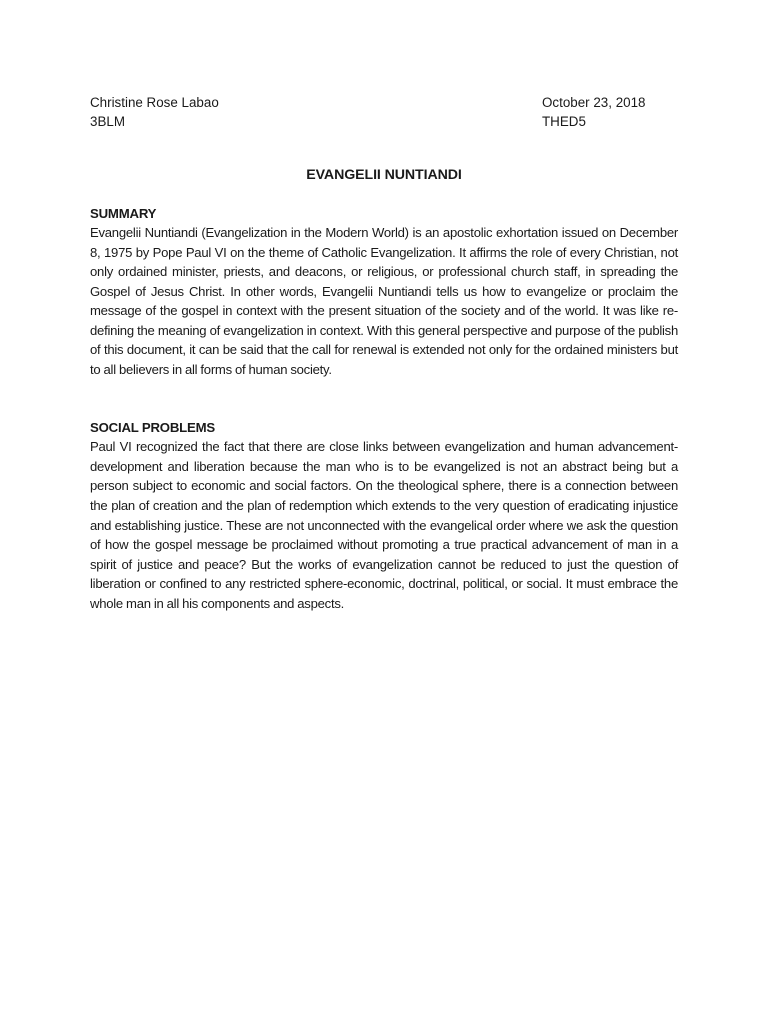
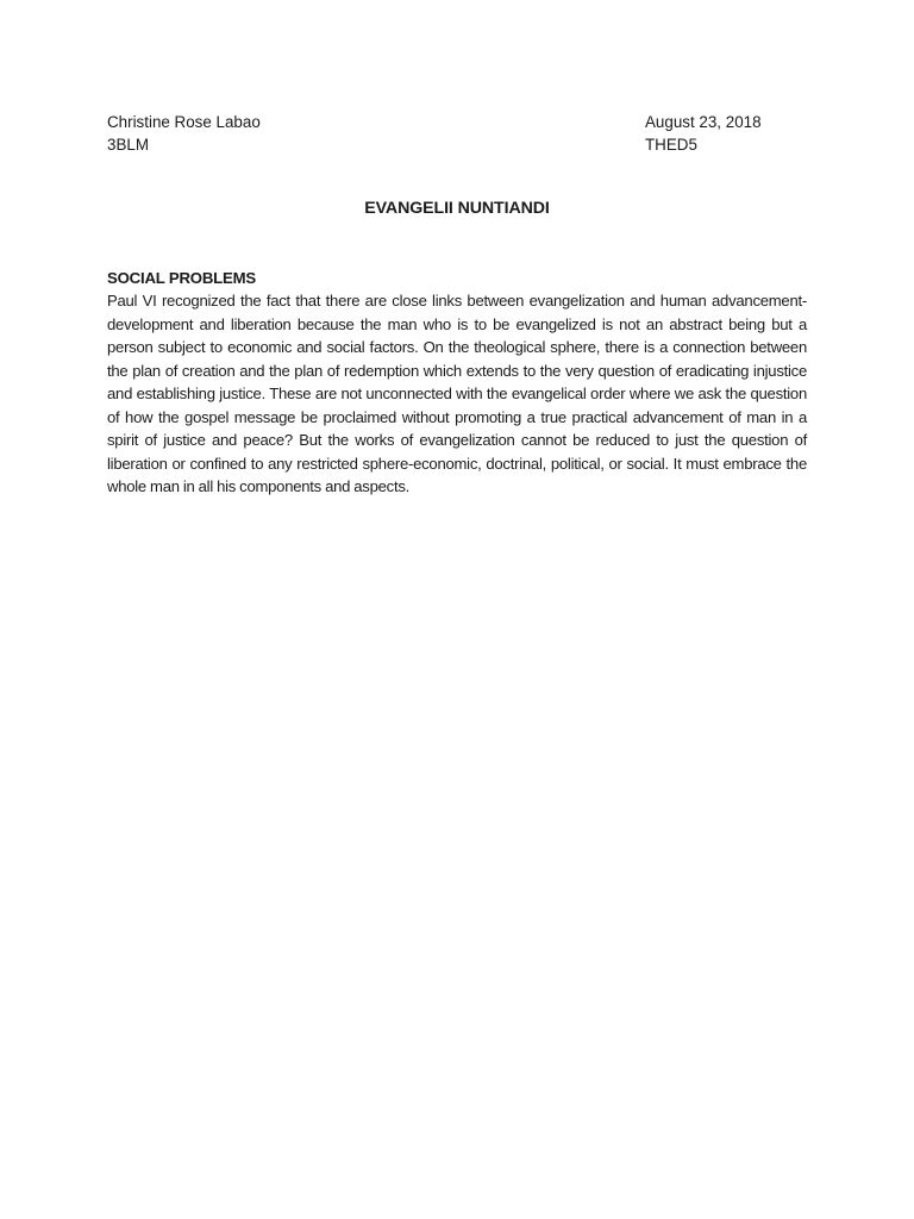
  Christine Rose Labao
- October 23, 2018
+ August 23, 2018
  3BLM
  THED5
  EVANGELII NUNTIANDI
- SUMMARY
- Evangelii Nuntiandi (Evangelization in the Modern World) is an apostolic exhortation issued on December 8, 1975 by Pope Paul VI on the theme of Catholic Evangelization. It affirms the role of every Christian, not only ordained minister, priests, and deacons, or religious, or professional church staff, in spreading the Gospel of Jesus Christ. In other words, Evangelii Nuntiandi tells us how to evangelize or proclaim the message of the gospel in context with the present situation of the society and of the world. It was like re-defining the meaning of evangelization in context. With this general perspective and purpose of the publish of this document, it can be said that the call for renewal is extended not only for the ordained ministers but to all believers in all forms of human society.
  SOCIAL PROBLEMS
  Paul VI recognized the fact that there are close links between evangelization and human advancement-development and liberation because the man who is to be evangelized is not an abstract being but a person subject to economic and social factors. On the theological sphere, there is a connection between the plan of creation and the plan of redemption which extends to the very question of eradicating injustice and establishing justice. These are not unconnected with the evangelical order where we ask the question of how the gospel message be proclaimed without promoting a true practical advancement of man in a spirit of justice and peace? But the works of evangelization cannot be reduced to just the question of liberation or confined to any restricted sphere-economic, doctrinal, political, or social. It must embrace the whole man in all his components and aspects.
